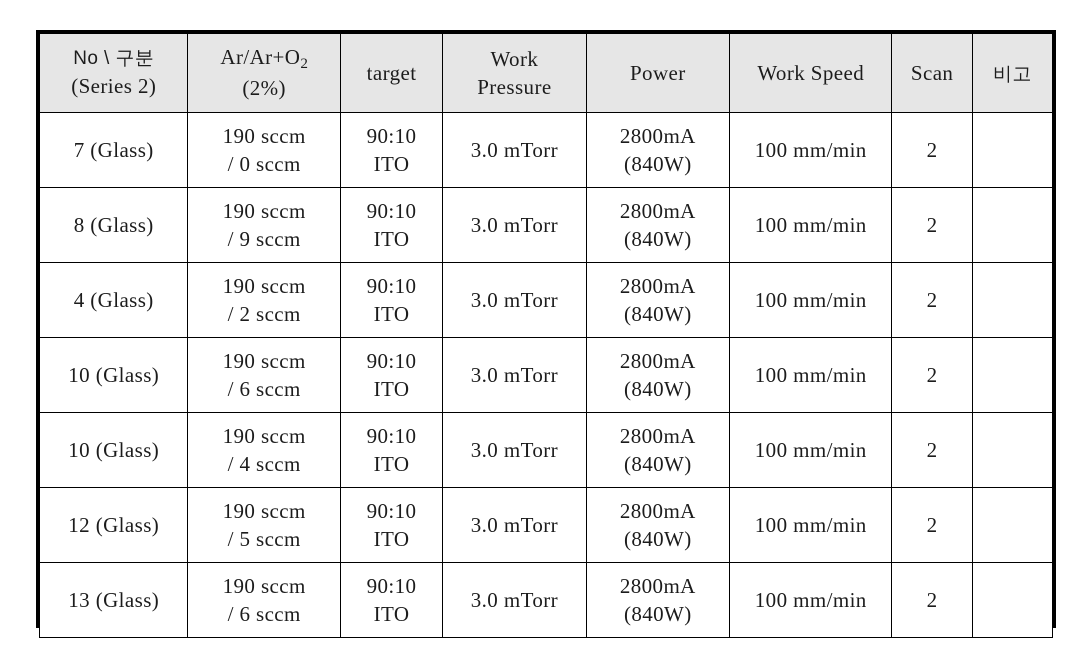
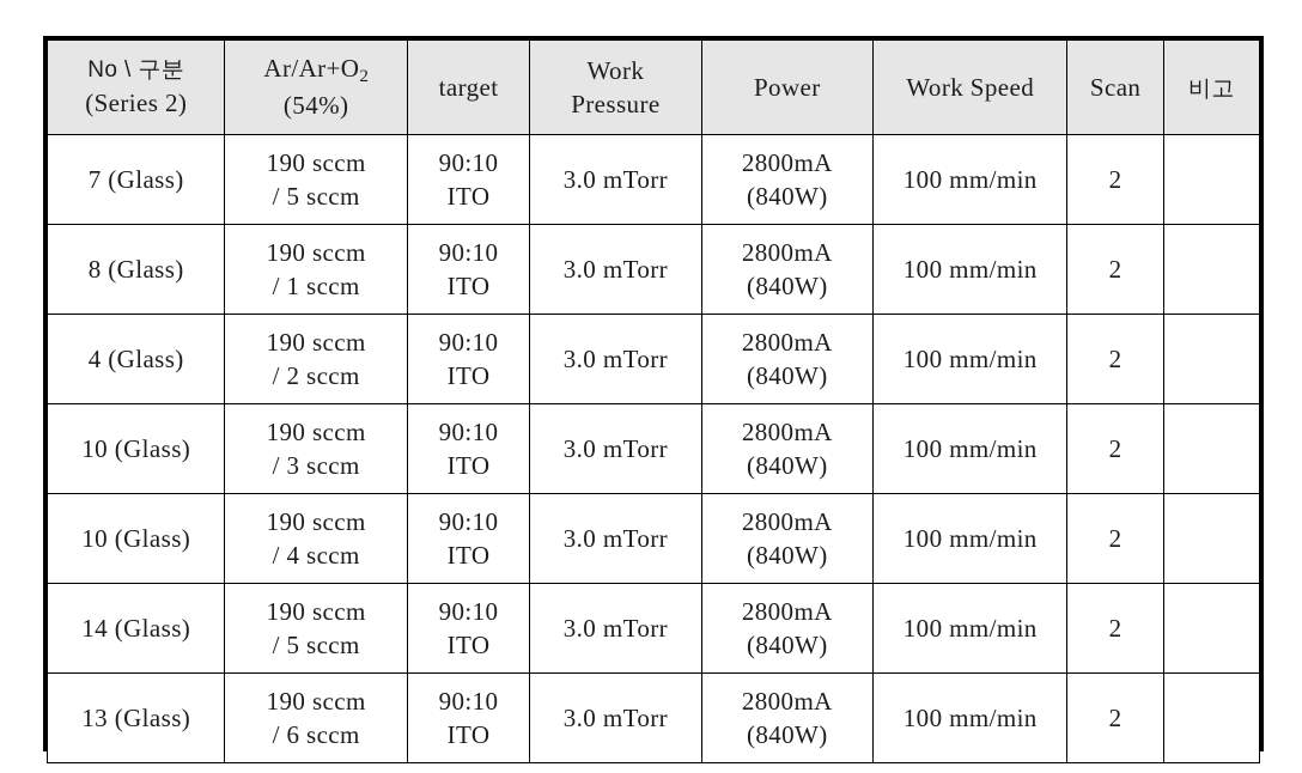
- No \ 구분 (Series 2)	Ar/Ar+O2 (2%)	target	Work Pressure	Power	Work Speed	Scan	비고
+ No \ 구분 (Series 2)	Ar/Ar+O2 (54%)	target	Work Pressure	Power	Work Speed	Scan	비고
- 7 (Glass)	190 sccm/ 0 sccm	90:10ITO	3.0 mTorr	2800mA(840W)	100 mm/min	2
+ 7 (Glass)	190 sccm/ 5 sccm	90:10ITO	3.0 mTorr	2800mA(840W)	100 mm/min	2
- 8 (Glass)	190 sccm/ 9 sccm	90:10ITO	3.0 mTorr	2800mA(840W)	100 mm/min	2
+ 8 (Glass)	190 sccm/ 1 sccm	90:10ITO	3.0 mTorr	2800mA(840W)	100 mm/min	2
  4 (Glass)	190 sccm/ 2 sccm	90:10ITO	3.0 mTorr	2800mA(840W)	100 mm/min	2
- 10 (Glass)	190 sccm/ 6 sccm	90:10ITO	3.0 mTorr	2800mA(840W)	100 mm/min	2
+ 10 (Glass)	190 sccm/ 3 sccm	90:10ITO	3.0 mTorr	2800mA(840W)	100 mm/min	2
  10 (Glass)	190 sccm/ 4 sccm	90:10ITO	3.0 mTorr	2800mA(840W)	100 mm/min	2
- 12 (Glass)	190 sccm/ 5 sccm	90:10ITO	3.0 mTorr	2800mA(840W)	100 mm/min	2
+ 14 (Glass)	190 sccm/ 5 sccm	90:10ITO	3.0 mTorr	2800mA(840W)	100 mm/min	2
  13 (Glass)	190 sccm/ 6 sccm	90:10ITO	3.0 mTorr	2800mA(840W)	100 mm/min	2
